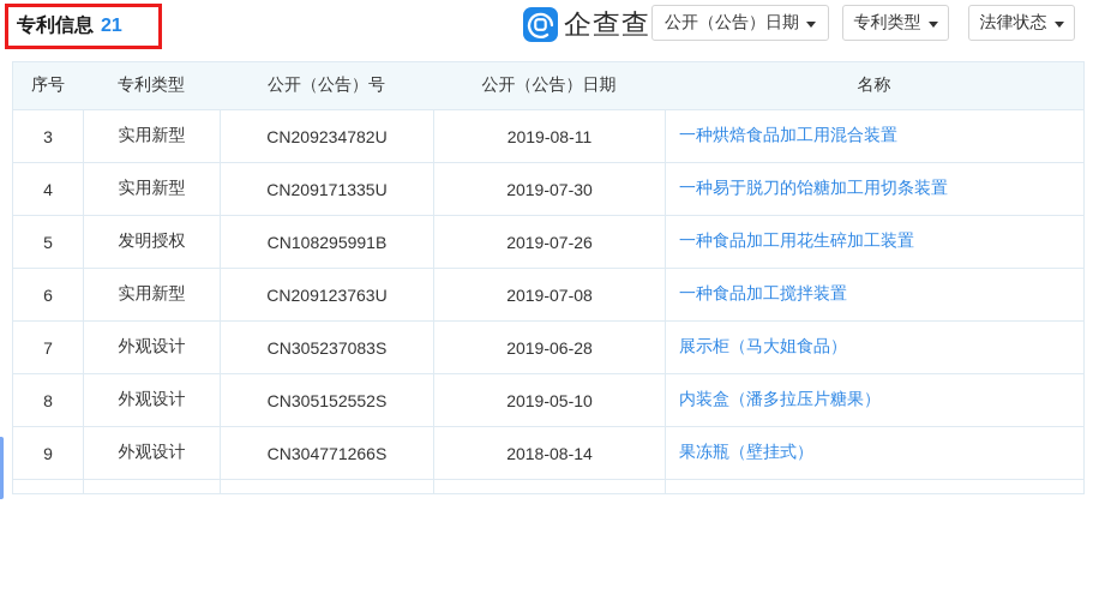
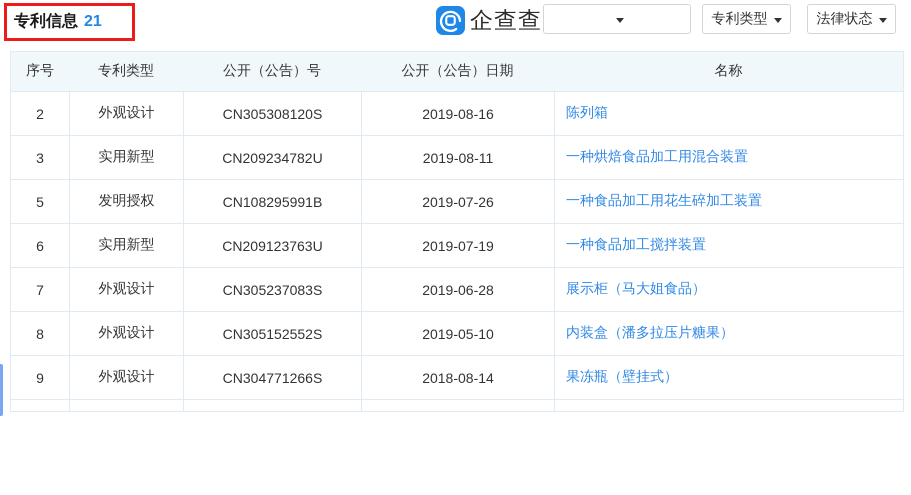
  专利信息 21
  企查查
- 公开（公告）日期
  专利类型
  法律状态
  序号	专利类型	公开（公告）号	公开（公告）日期	名称
+ 2	外观设计	CN305308120S	2019-08-16	陈列箱
  3	实用新型	CN209234782U	2019-08-11	一种烘焙食品加工用混合装置
- 4	实用新型	CN209171335U	2019-07-30	一种易于脱刀的饴糖加工用切条装置
  5	发明授权	CN108295991B	2019-07-26	一种食品加工用花生碎加工装置
- 6	实用新型	CN209123763U	2019-07-08	一种食品加工搅拌装置
+ 6	实用新型	CN209123763U	2019-07-19	一种食品加工搅拌装置
  7	外观设计	CN305237083S	2019-06-28	展示柜（马大姐食品）
  8	外观设计	CN305152552S	2019-05-10	内装盒（潘多拉压片糖果）
  9	外观设计	CN304771266S	2018-08-14	果冻瓶（壁挂式）
